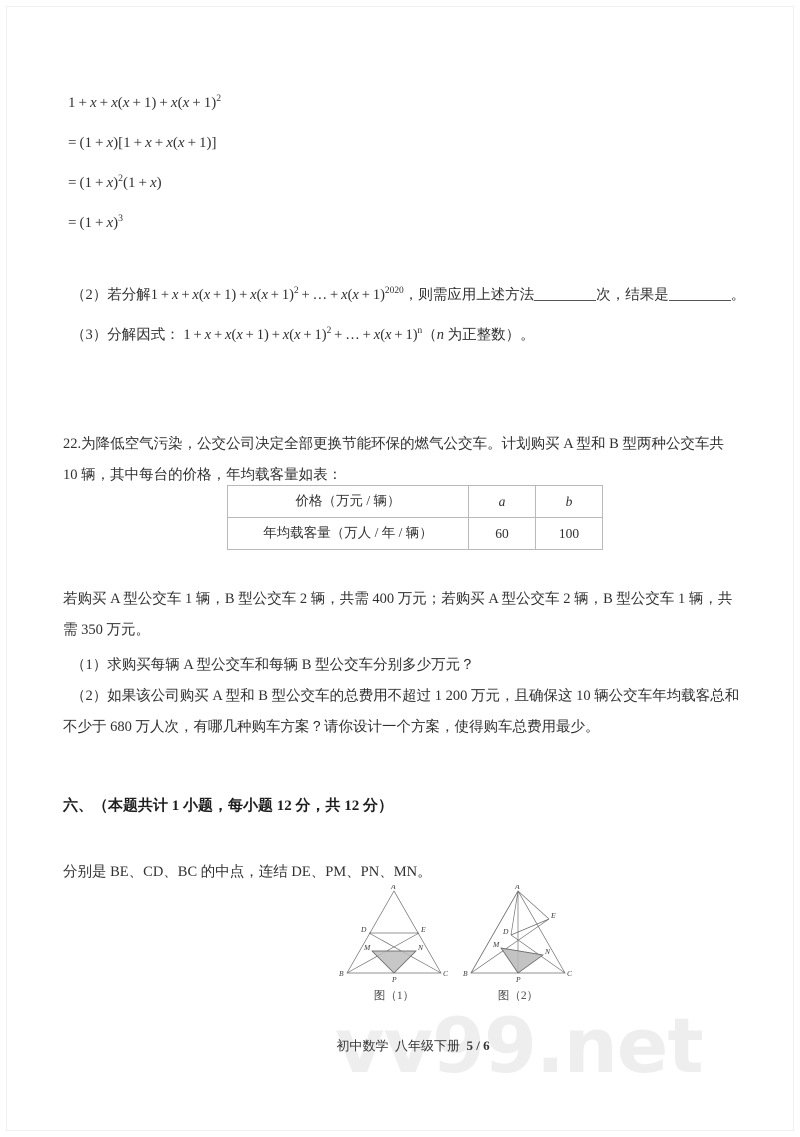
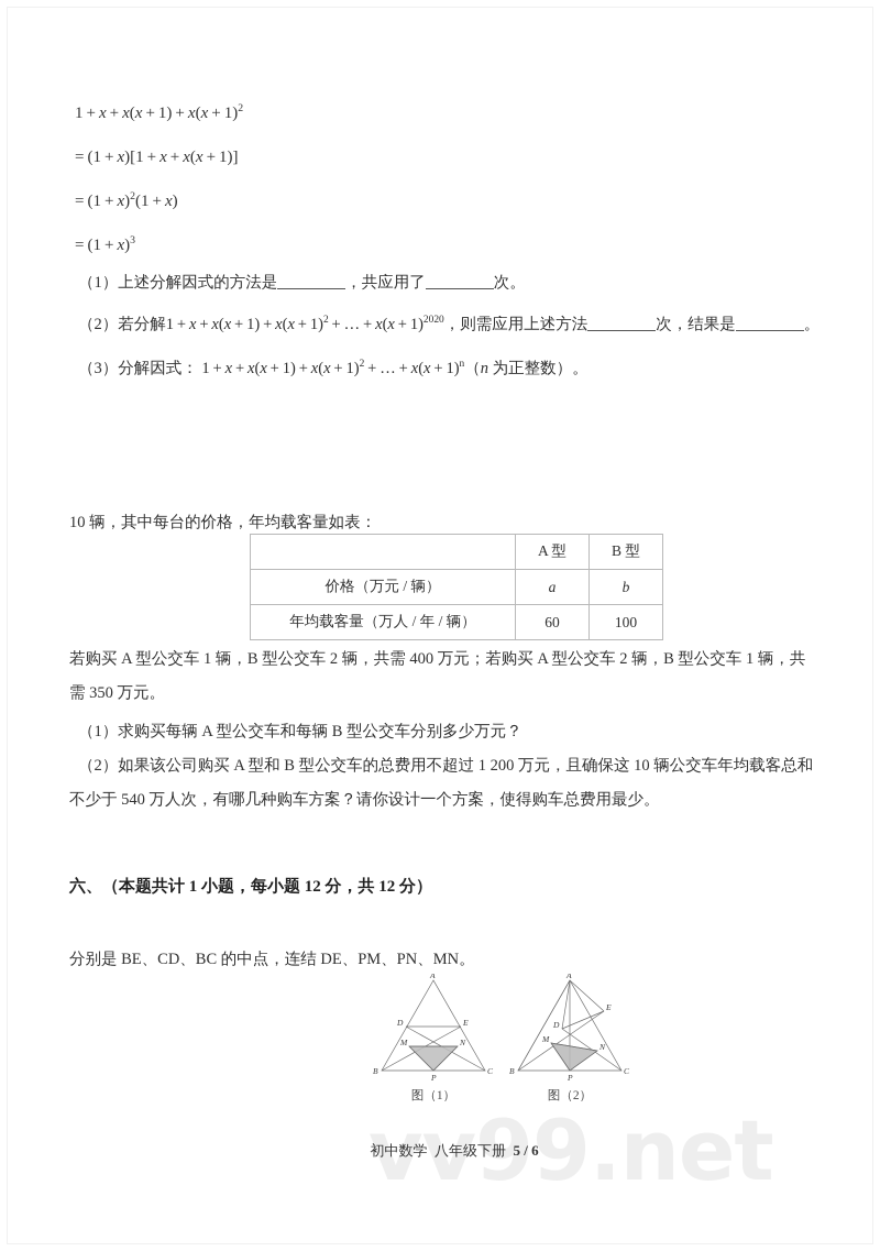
  vv99.net
  1 + x + x(x + 1) + x(x + 1)2
  = (1 + x)[1 + x + x(x + 1)]
  = (1 + x)2(1 + x)
  = (1 + x)3
+ （1）上述分解因式的方法是 ，共应用了 次。
  （2）若分解1 + x + x(x + 1) + x(x + 1)2 + … + x(x + 1)2020，则需应用上述方法 次，结果是 。
  （3）分解因式： 1 + x + x(x + 1) + x(x + 1)2 + … + x(x + 1)n（n 为正整数）。
- 22.为降低空气污染，公交公司决定全部更换节能环保的燃气公交车。计划购买 A 型和 B 型两种公交车共
  10 辆，其中每台的价格，年均载客量如表：
+ 	A 型	B 型
  价格（万元 / 辆）	a	b
  年均载客量（万人 / 年 / 辆）	60	100
  若购买 A 型公交车 1 辆，B 型公交车 2 辆，共需 400 万元；若购买 A 型公交车 2 辆，B 型公交车 1 辆，共
  需 350 万元。
  （1）求购买每辆 A 型公交车和每辆 B 型公交车分别多少万元？
  （2）如果该公司购买 A 型和 B 型公交车的总费用不超过 1 200 万元，且确保这 10 辆公交车年均载客总和
- 不少于 680 万人次，有哪几种购车方案？请你设计一个方案，使得购车总费用最少。
+ 不少于 540 万人次，有哪几种购车方案？请你设计一个方案，使得购车总费用最少。
  六、（本题共计 1 小题，每小题 12 分，共 12 分）
  分别是 BE、CD、BC 的中点，连结 DE、PM、PN、MN。
  A
  B
  C
  D
  E
  M
  N
  P
  图（1）
  A
  B
  C
  D
  E
  M
  N
  P
  图（2）
  初中数学 八年级下册 5 / 6
